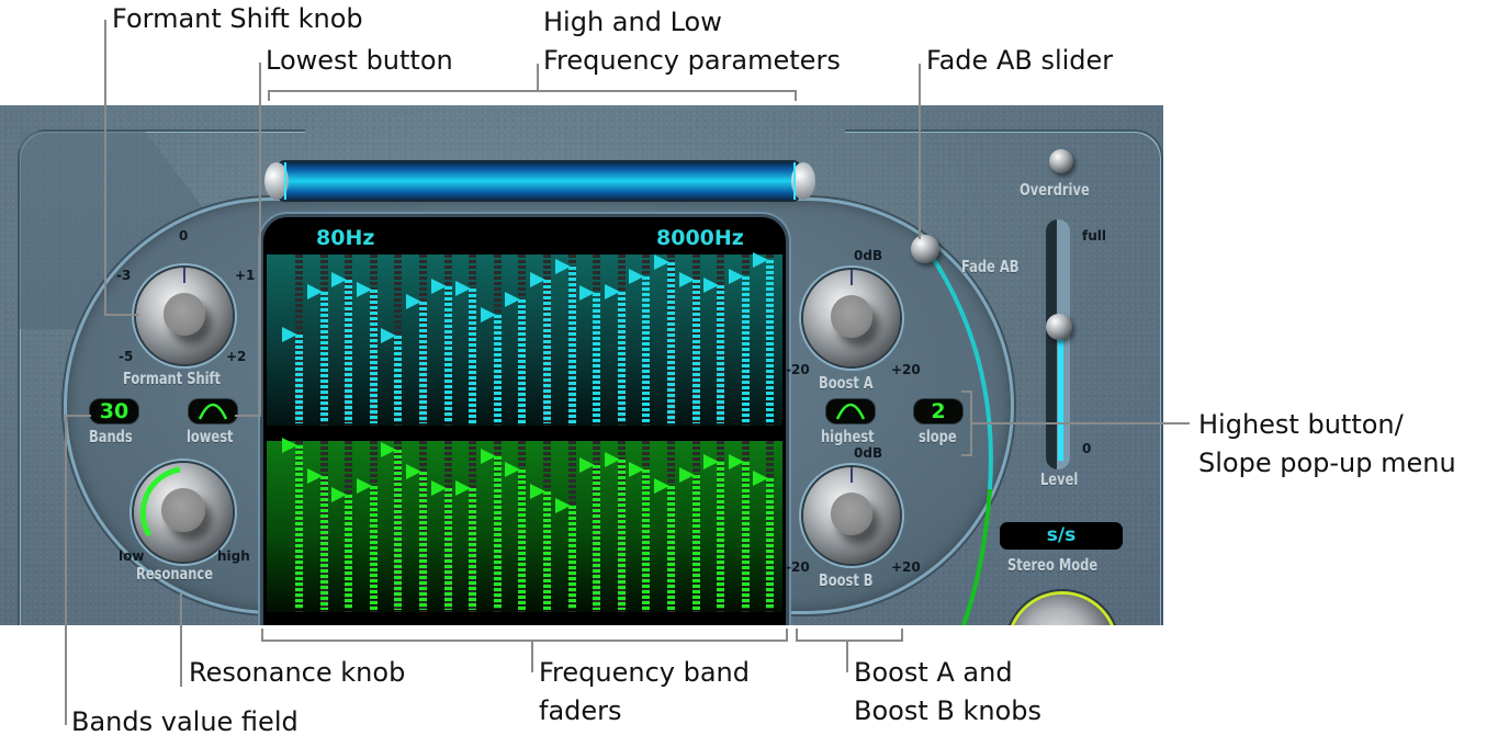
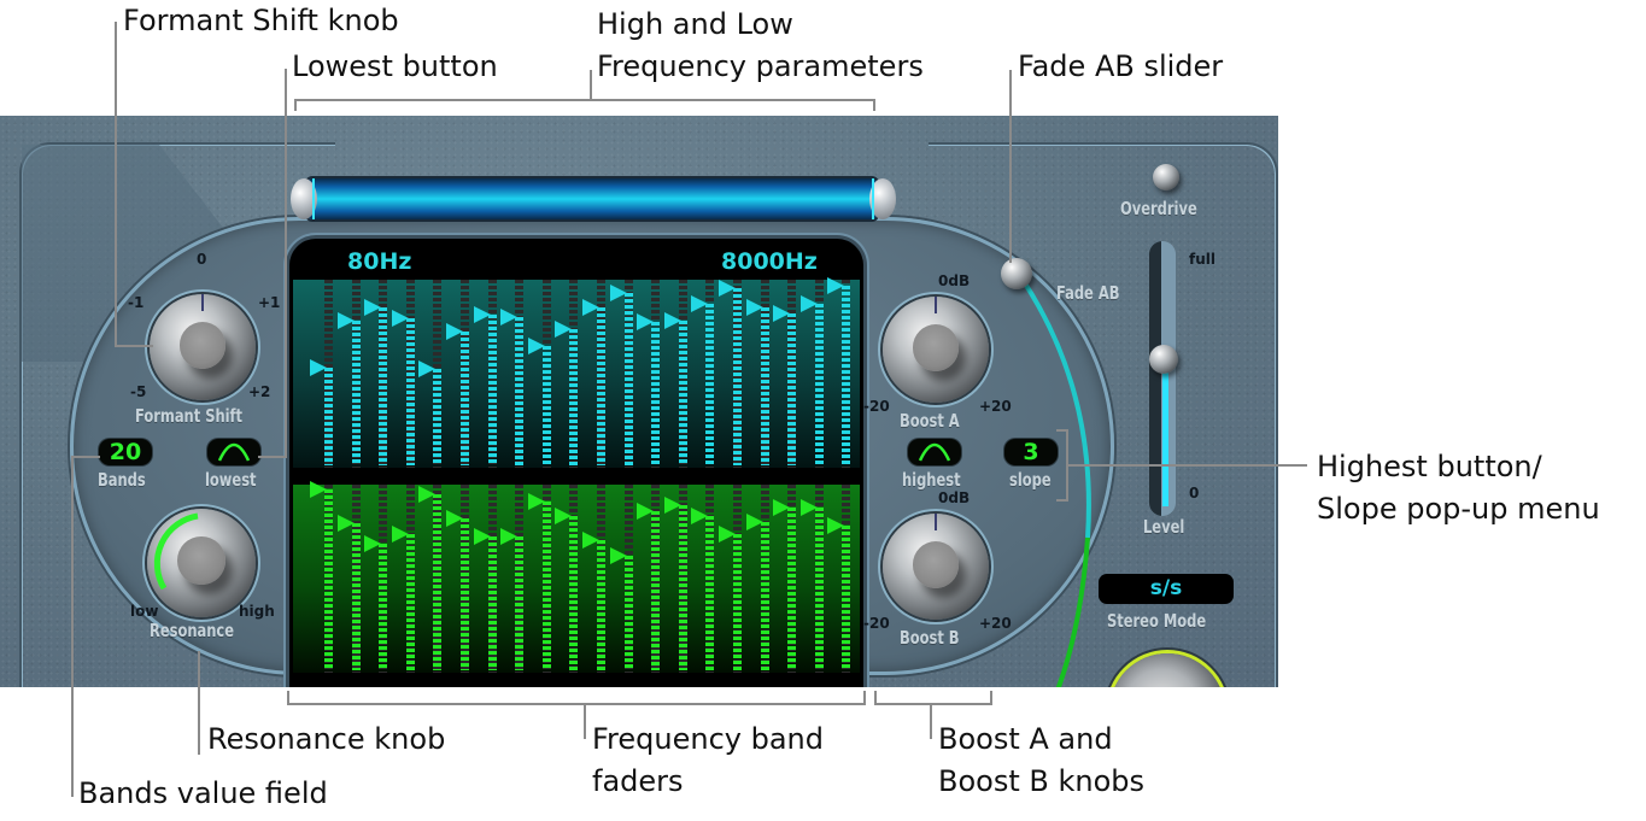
  80Hz
  8000Hz
  0
- -3
+ -1
  +1
  -5
  +2
  Formant Shift
- 30
+ 20
  Bands
  lowest
  low
  high
  Resonance
  0dB
  -20
  +20
  Boost A
  highest
- 2
+ 3
  slope
  0dB
  -20
  +20
  Boost B
  Fade AB
  Overdrive
  full
  0
  Level
  s/s
  Stereo Mode
  Formant Shift knob
  Lowest button
  High and Low
  Frequency parameters
  Fade AB slider
  Highest button/
  Slope pop-up menu
  Resonance knob
  Bands value field
  Frequency band
  faders
  Boost A and
  Boost B knobs
